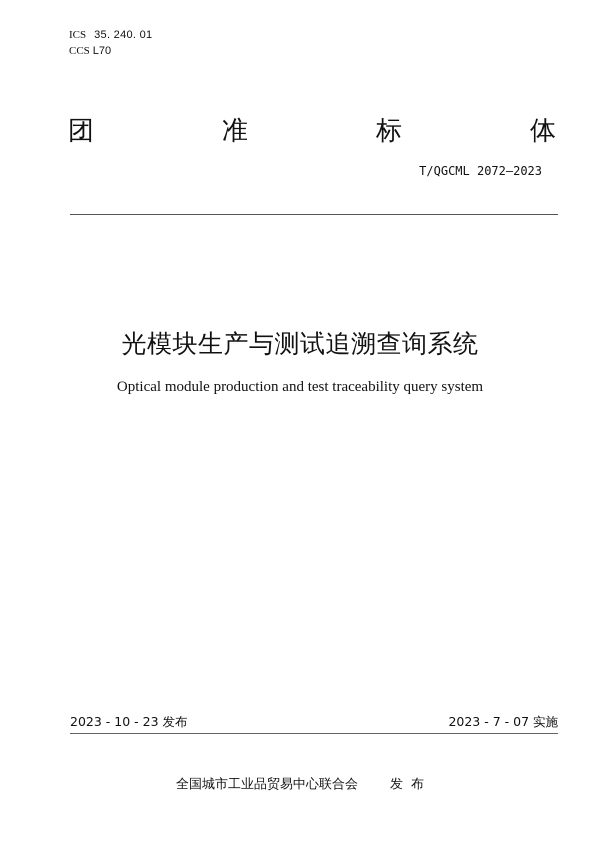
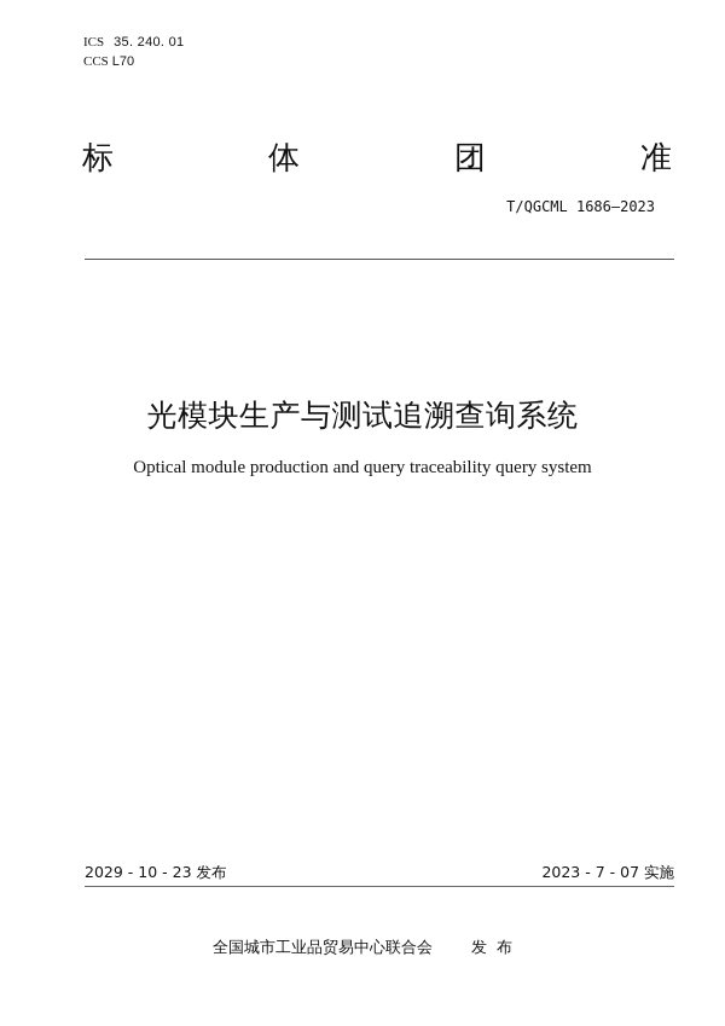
  ICS 35. 240. 01
  CCS L70
- 团
+ 标
- 准
+ 体
- 标
+ 团
- 体
+ 准
- T/QGCML 2072—2023
+ T/QGCML 1686—2023
  光模块生产与测试追溯查询系统
- Optical module production and test traceability query system
+ Optical module production and query traceability query system
- 2023 - 10 - 23 发布
+ 2029 - 10 - 23 发布
  2023 - 7 - 07 实施
  全国城市工业品贸易中心联合会 发布
